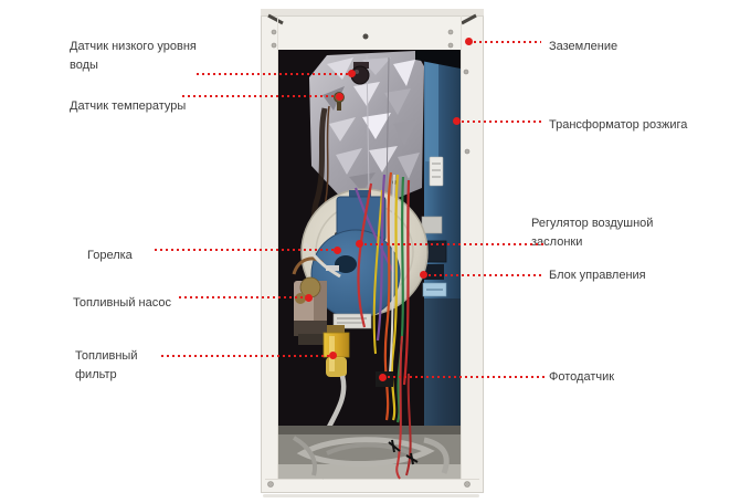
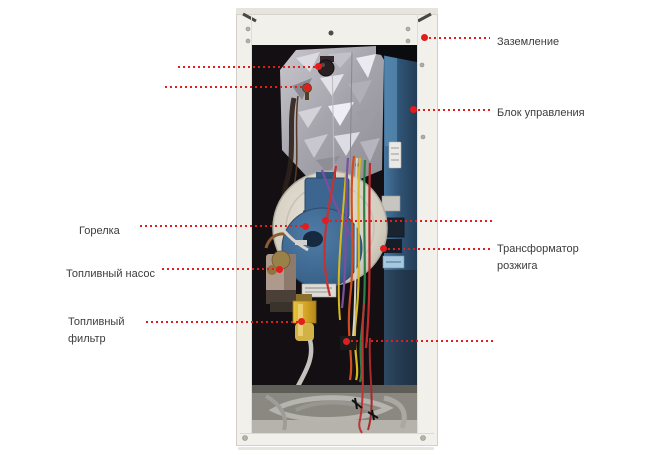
- Датчик низкого уровня воды
- Датчик температуры
  Горелка
  Топливный насос
  Топливный фильтр
  Заземление
- Трансформатор розжига
+ Блок управления
- Регулятор воздушной заслонки
- Блок управления
+ Трансформатор розжига
- Фотодатчик
